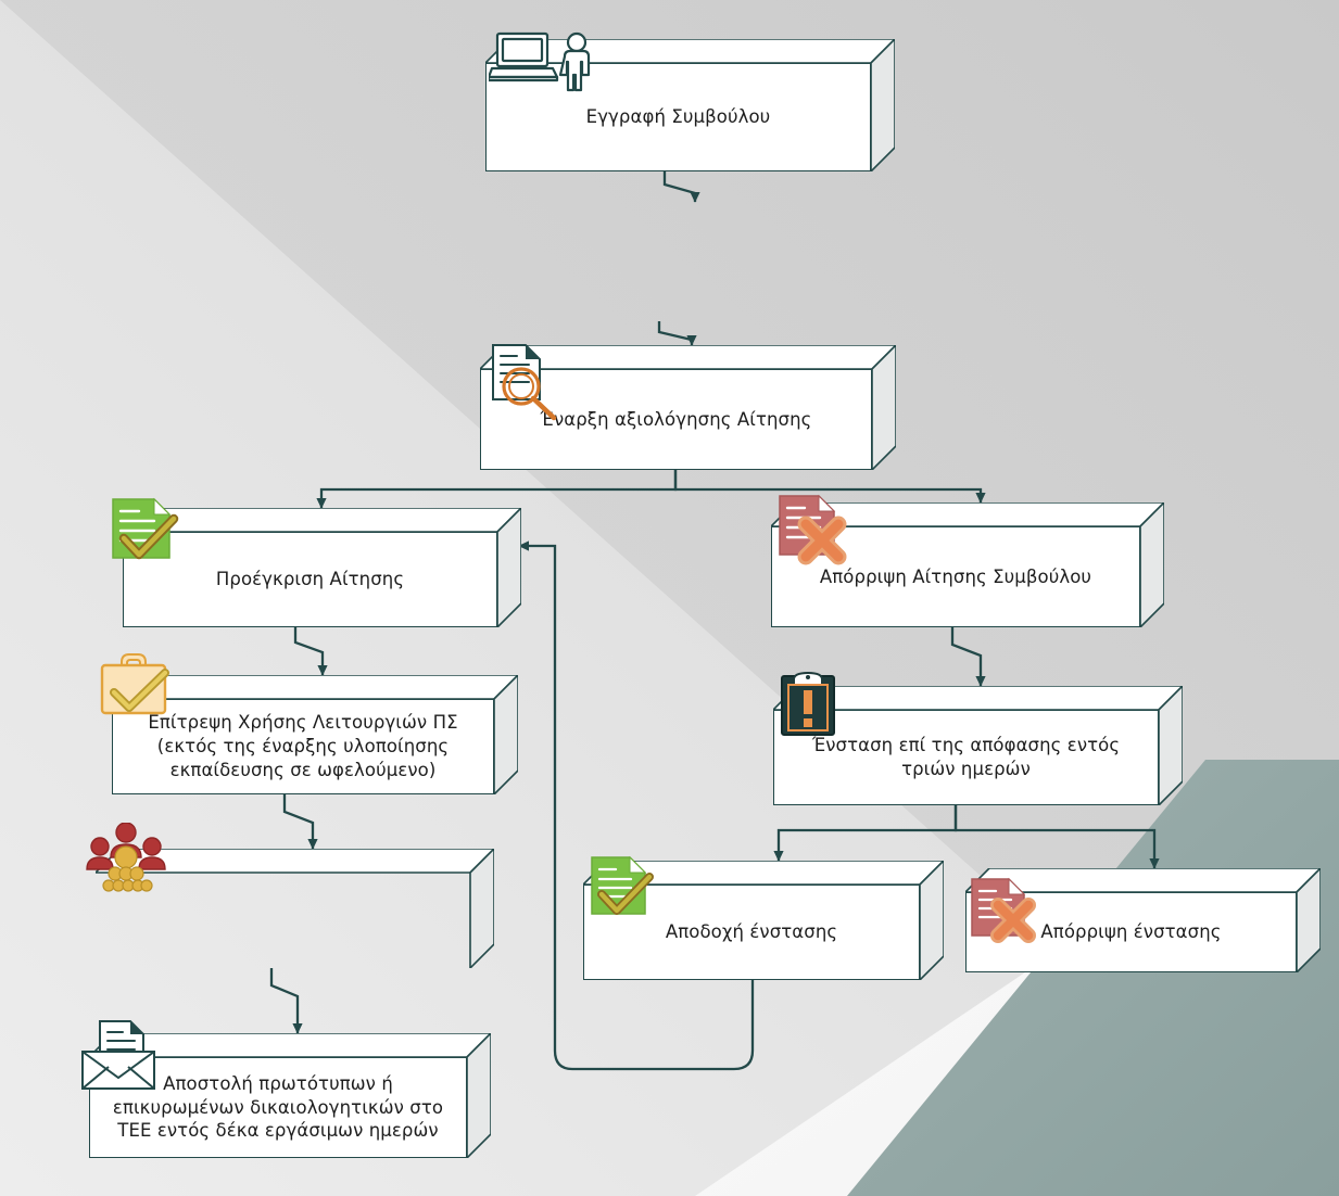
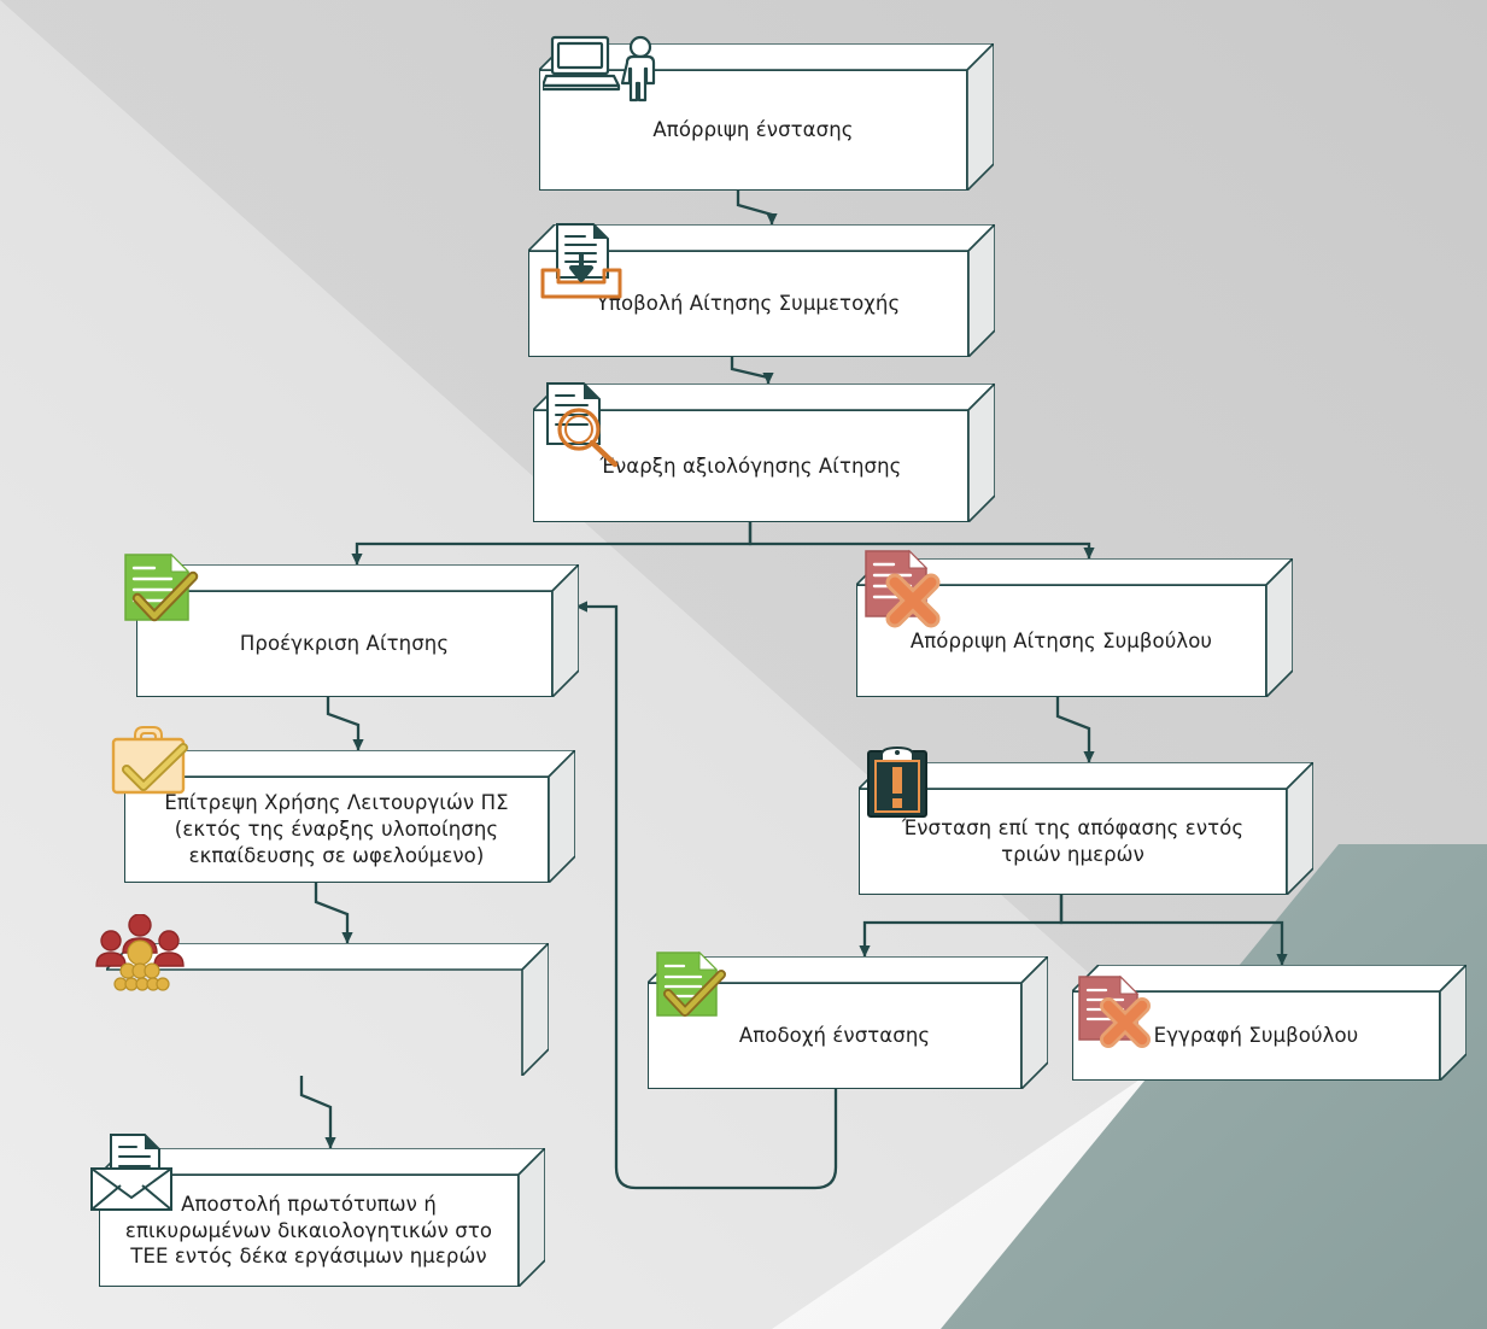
- Εγγραφή Συμβούλου
+ Απόρριψη ένστασης
+ Υποβολή Αίτησης Συμμετοχής
  Έναρξη αξιολόγησης Αίτησης
  Προέγκριση Αίτησης
  Απόρριψη Αίτησης Συμβούλου
  Επίτρεψη Χρήσης Λειτουργιών ΠΣ
  (εκτός της έναρξης υλοποίησης
  εκπαίδευσης σε ωφελούμενο)
  Ένσταση επί της απόφασης εντός
  τριών ημερών
  Αποδοχή ένστασης
- Απόρριψη ένστασης
+ Εγγραφή Συμβούλου
  Αποστολή πρωτότυπων ή
  επικυρωμένων δικαιολογητικών στο
  ΤΕΕ εντός δέκα εργάσιμων ημερών
